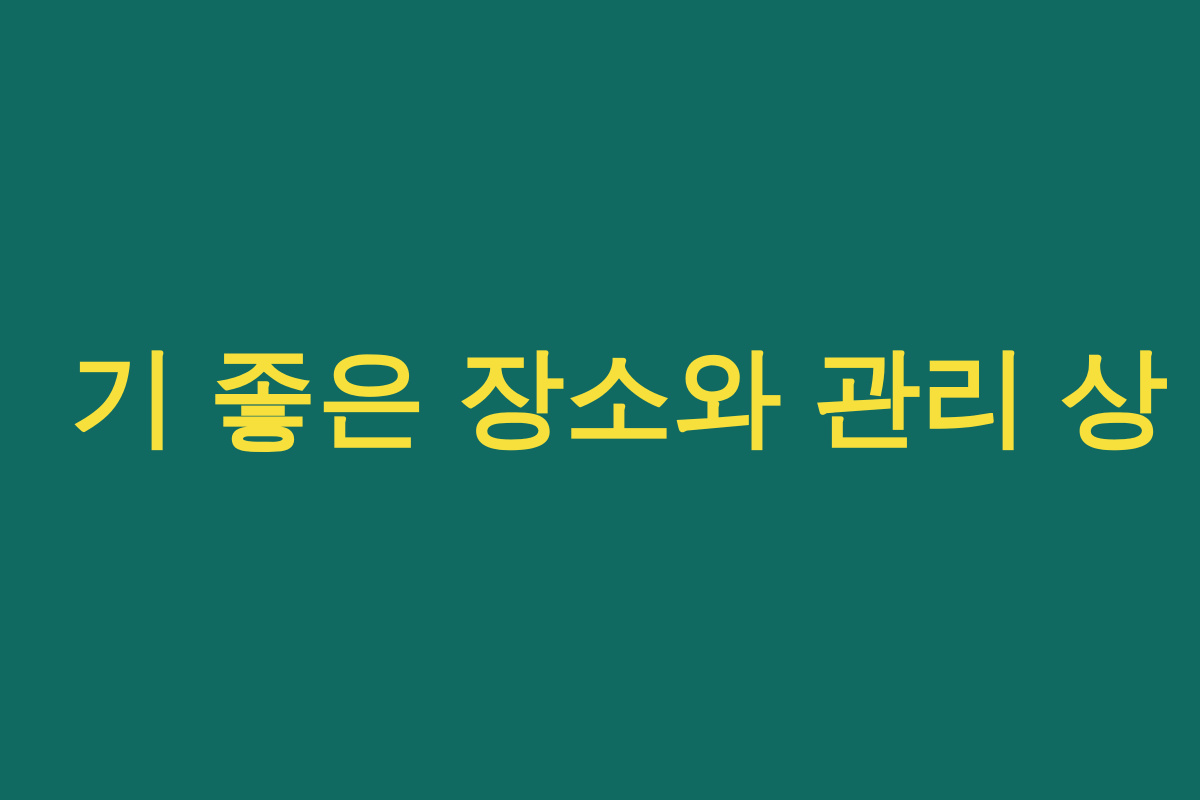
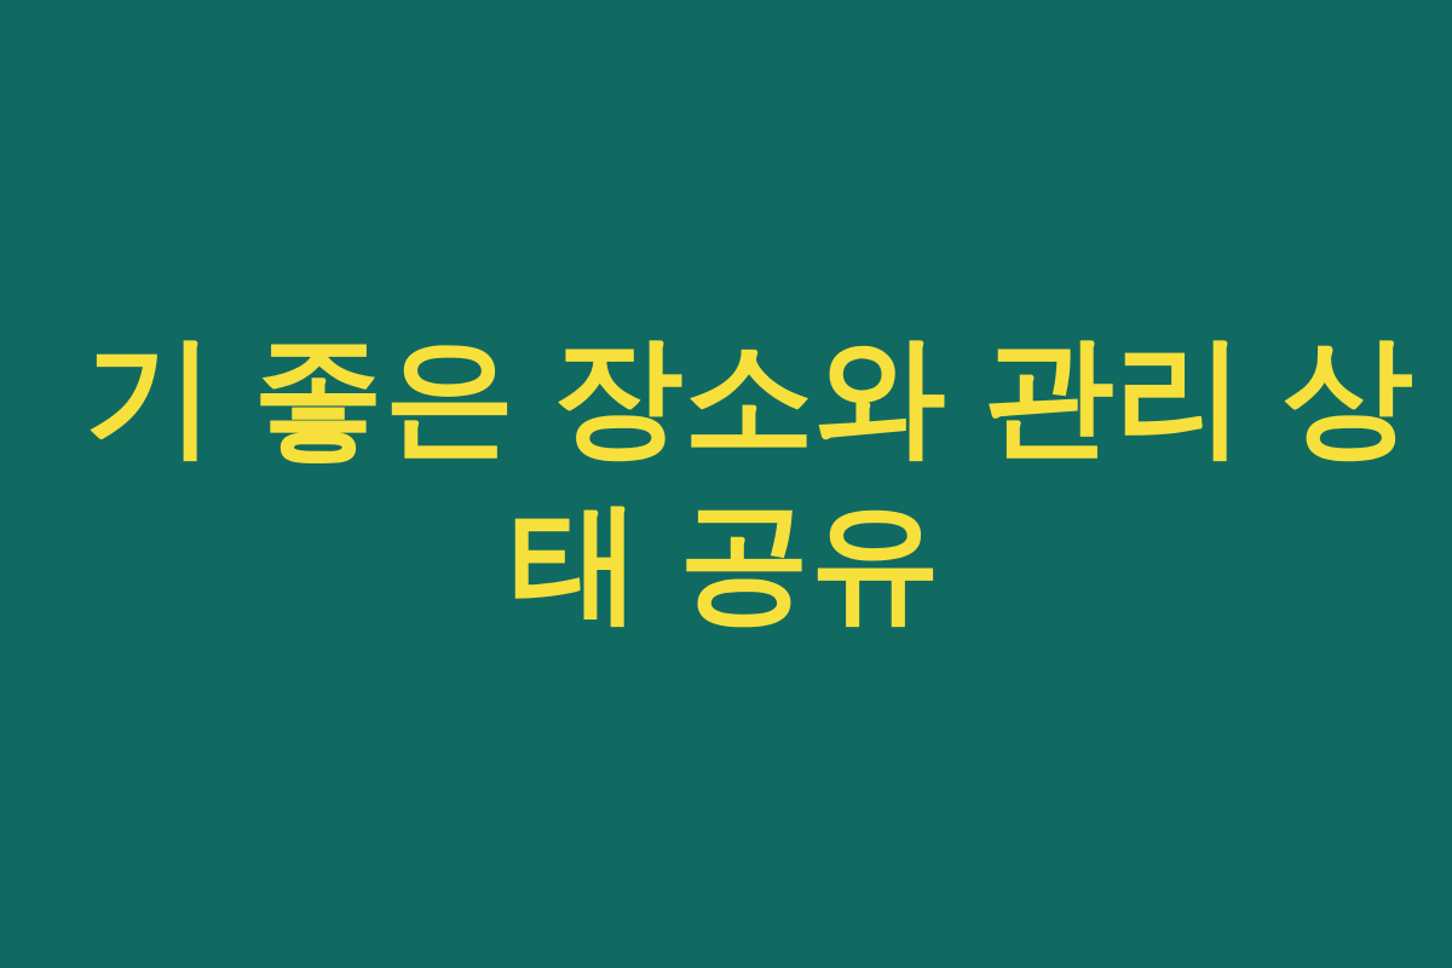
  기 좋은 장소와 관리 상
+ 태 공유
